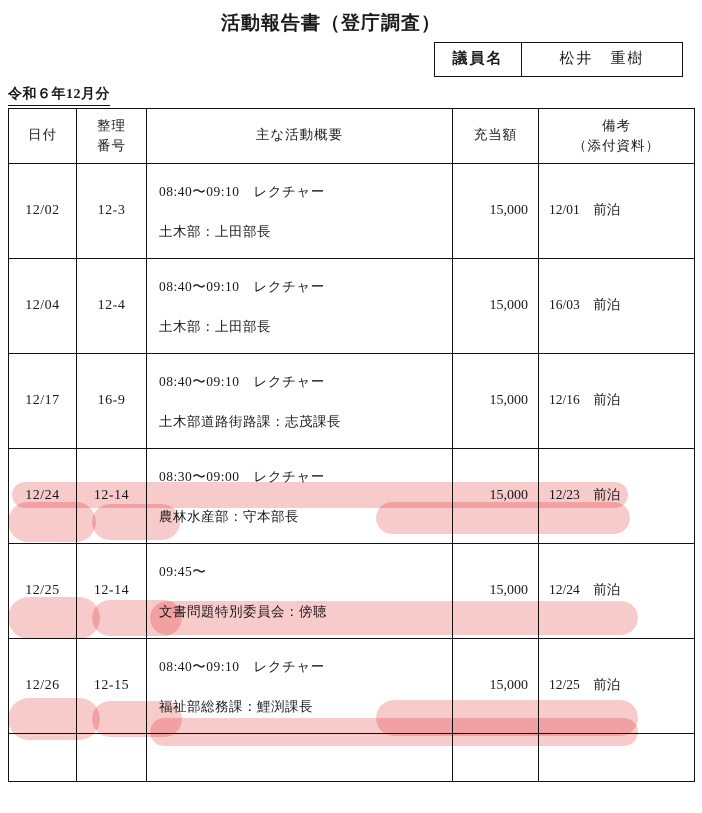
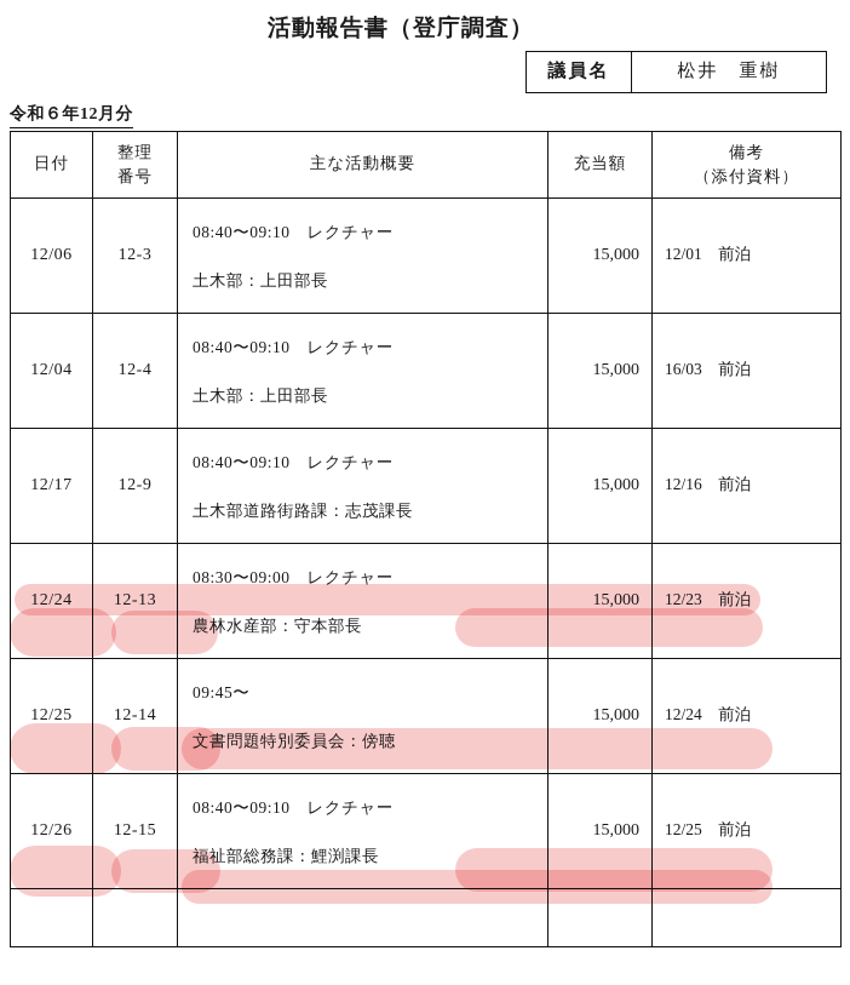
  活動報告書（登庁調査）
  議員名
  松井 重樹
  令和６年12月分
  日付	整理 番号	主な活動概要	充当額	備考 （添付資料）
- 12/02	12-3	08:40〜09:10 レクチャー 土木部：上田部長	15,000	12/01 前泊
+ 12/06	12-3	08:40〜09:10 レクチャー 土木部：上田部長	15,000	12/01 前泊
  12/04	12-4	08:40〜09:10 レクチャー 土木部：上田部長	15,000	16/03 前泊
- 12/17	16-9	08:40〜09:10 レクチャー 土木部道路街路課：志茂課長	15,000	12/16 前泊
+ 12/17	12-9	08:40〜09:10 レクチャー 土木部道路街路課：志茂課長	15,000	12/16 前泊
- 12/24	12-14	08:30〜09:00 レクチャー 農林水産部：守本部長	15,000	12/23 前泊
+ 12/24	12-13	08:30〜09:00 レクチャー 農林水産部：守本部長	15,000	12/23 前泊
  12/25	12-14	09:45〜 文書問題特別委員会：傍聴	15,000	12/24 前泊
  12/26	12-15	08:40〜09:10 レクチャー 福祉部総務課：鯉渕課長	15,000	12/25 前泊
